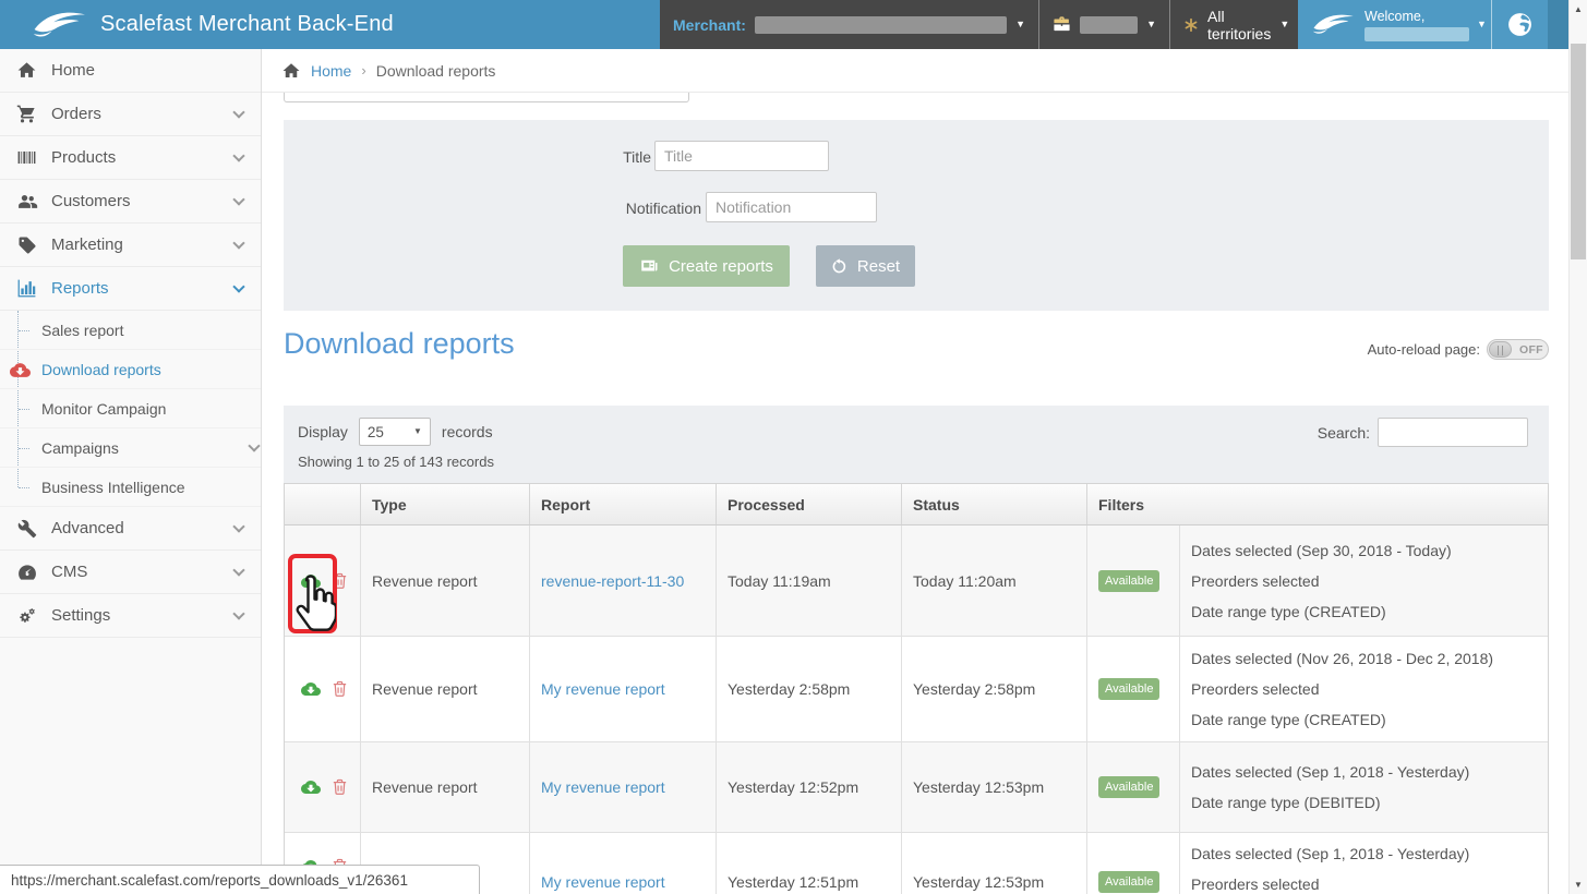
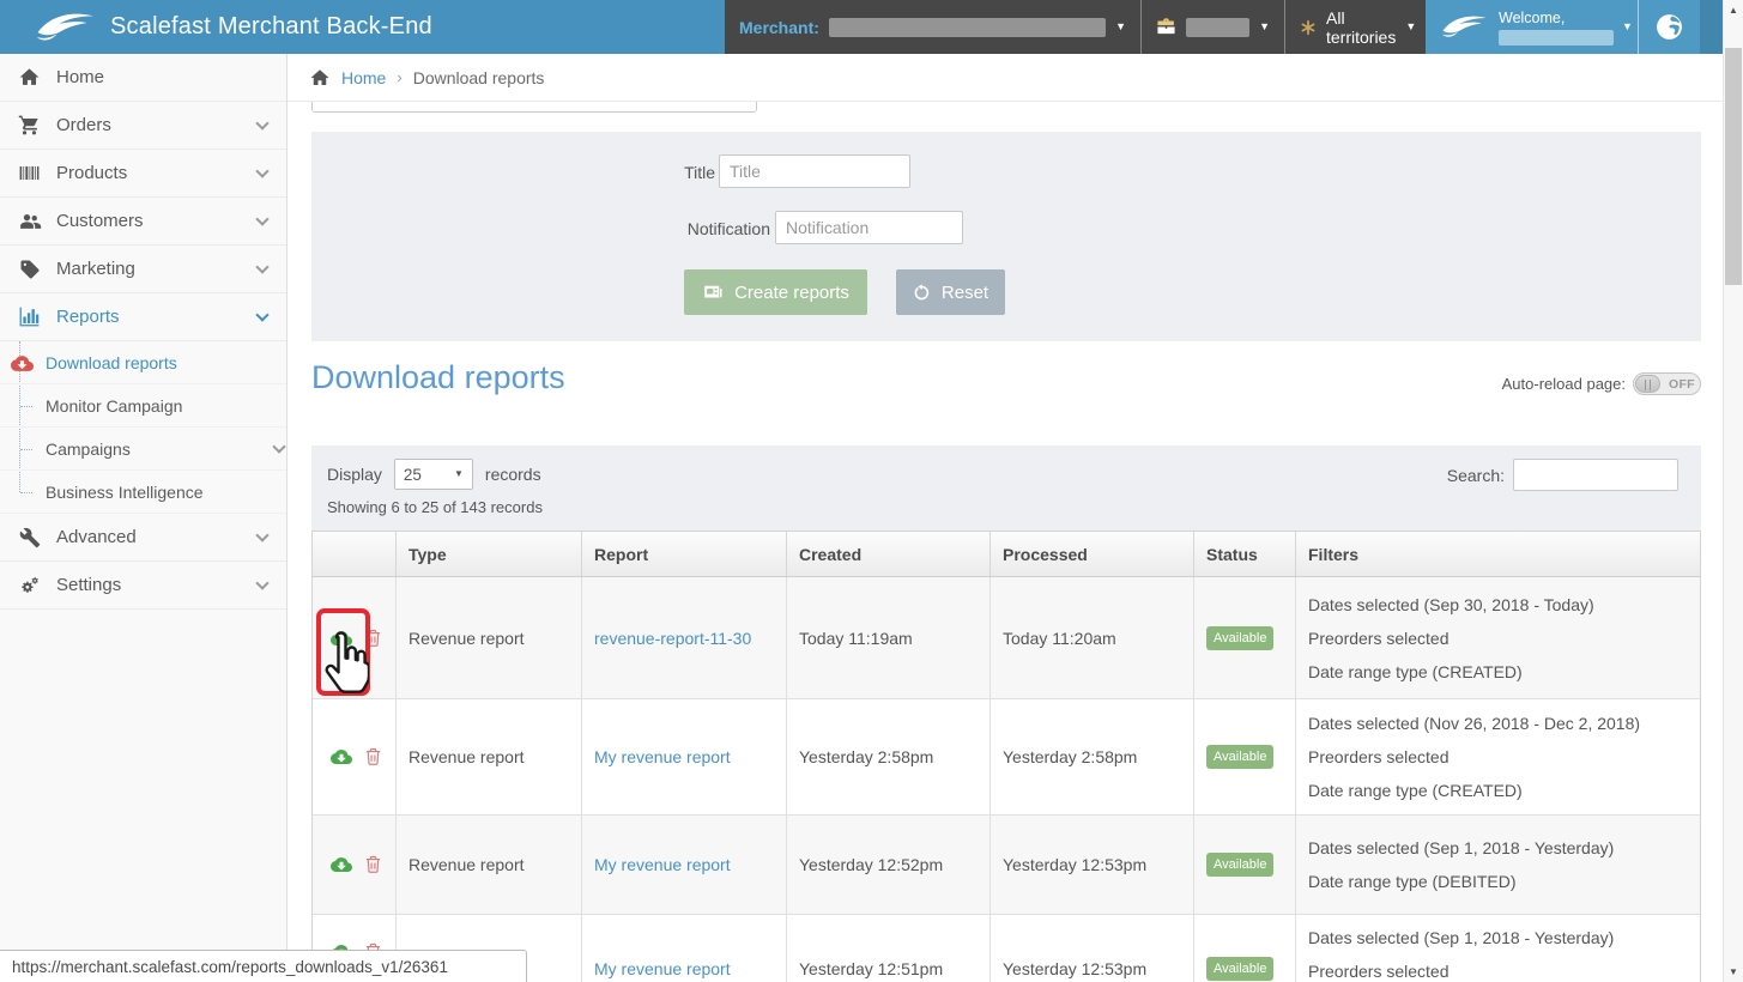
  Scalefast Merchant Back-End
  Merchant:
  ▼
  ▼
  All territories
  ▼
  Welcome,
  ▼
  Home
  Orders
  Products
  Customers
  Marketing
  Reports
- Sales report
  Download reports
  Monitor Campaign
  Campaigns
  Business Intelligence
  Advanced
- CMS
  Settings
  Home
  ›
  Download reports
  Title
  Title
  Notification
  Notification
  Create reports
  Reset
  Download reports
  Auto-reload page:
  OFF
  Display
  25
  ▼
  records
- Showing 1 to 25 of 143 records
+ Showing 6 to 25 of 143 records
  Search:
  Type
  Report
+ Created
  Processed
  Status
  Filters
  Revenue report
  revenue-report-11-30
  Today 11:19am
  Today 11:20am
  Available
  Dates selected (Sep 30, 2018 - Today)
  Preorders selected
  Date range type (CREATED)
  Revenue report
  My revenue report
  Yesterday 2:58pm
  Yesterday 2:58pm
  Available
  Dates selected (Nov 26, 2018 - Dec 2, 2018)
  Preorders selected
  Date range type (CREATED)
  Revenue report
  My revenue report
  Yesterday 12:52pm
  Yesterday 12:53pm
  Available
  Dates selected (Sep 1, 2018 - Yesterday)
  Date range type (DEBITED)
  My revenue report
  Yesterday 12:51pm
  Yesterday 12:53pm
  Available
  Dates selected (Sep 1, 2018 - Yesterday)
  Preorders selected
  https://merchant.scalefast.com/reports_downloads_v1/26361
  ▲
  ▼
